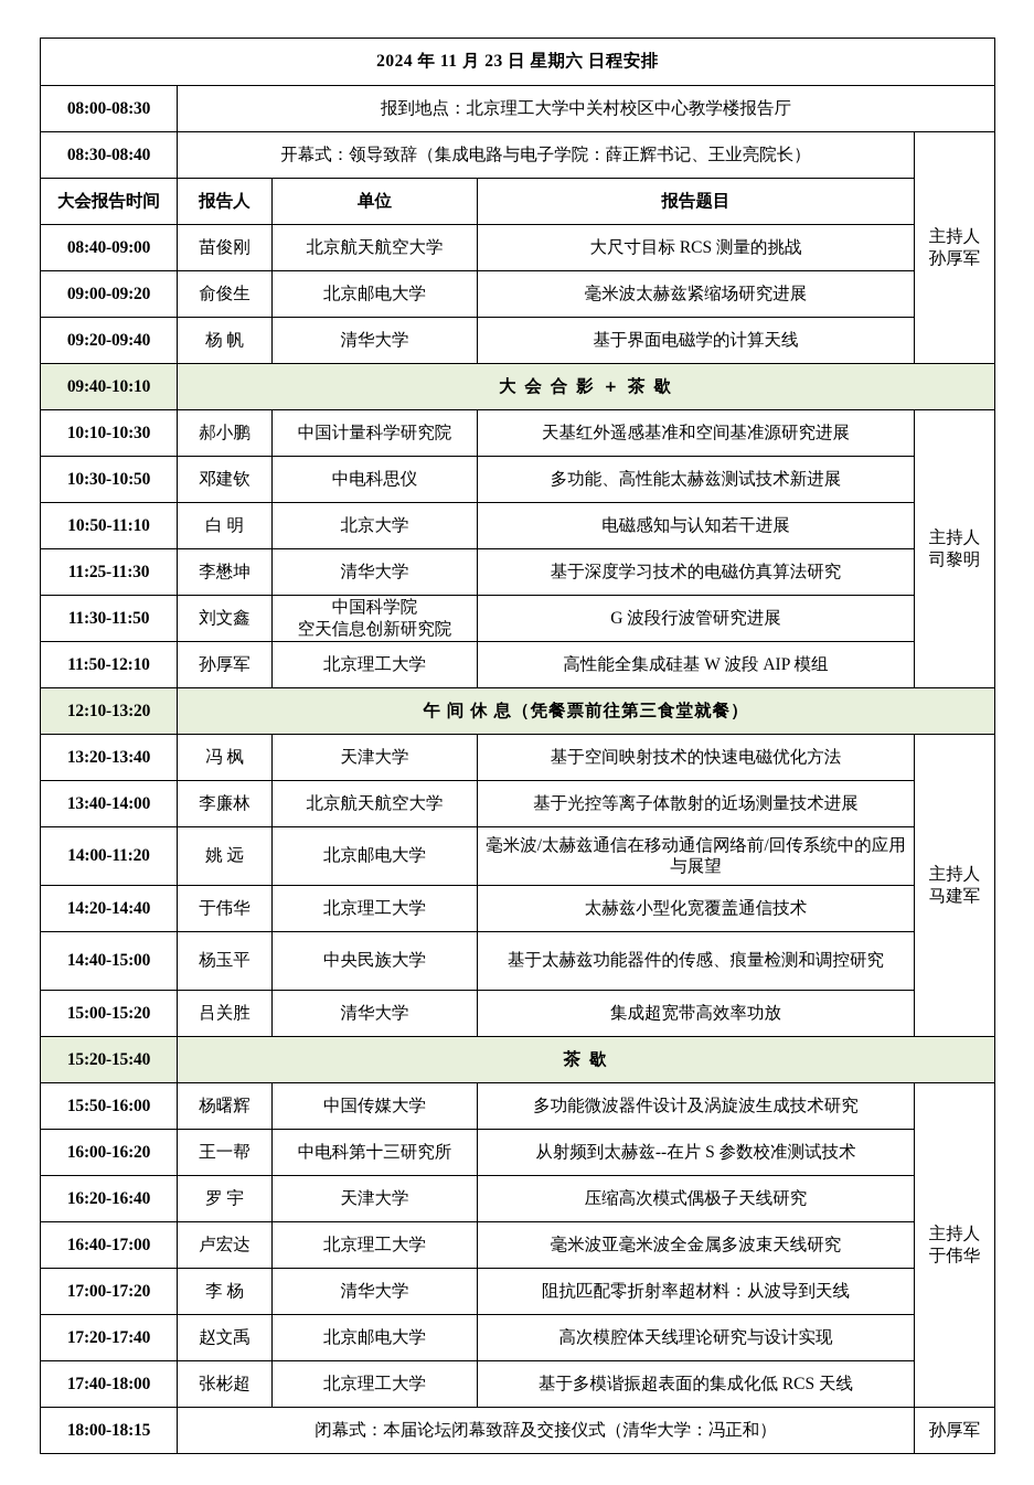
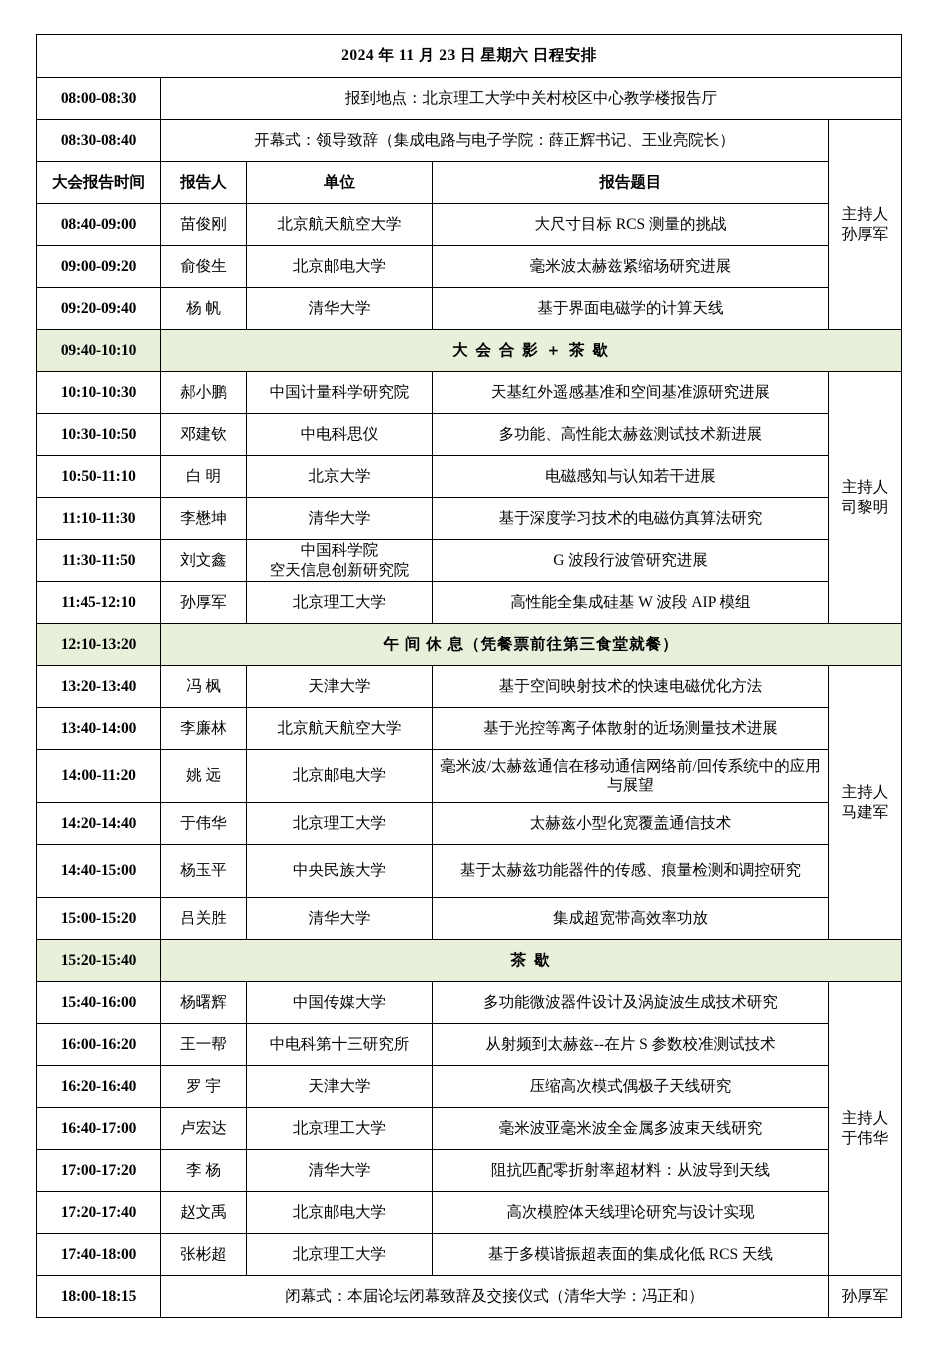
  2024 年 11 月 23 日 星期六 日程安排
  08:00-08:30	报到地点：北京理工大学中关村校区中心教学楼报告厅
  08:30-08:40	开幕式：领导致辞（集成电路与电子学院：薛正辉书记、王业亮院长）	主持人 孙厚军
  大会报告时间	报告人	单位	报告题目
  08:40-09:00	苗俊刚	北京航天航空大学	大尺寸目标 RCS 测量的挑战
  09:00-09:20	俞俊生	北京邮电大学	毫米波太赫兹紧缩场研究进展
  09:20-09:40	杨 帆	清华大学	基于界面电磁学的计算天线
  09:40-10:10	大 会 合 影 ＋ 茶 歇
  10:10-10:30	郝小鹏	中国计量科学研究院	天基红外遥感基准和空间基准源研究进展	主持人 司黎明
  10:30-10:50	邓建钦	中电科思仪	多功能、高性能太赫兹测试技术新进展
  10:50-11:10	白 明	北京大学	电磁感知与认知若干进展
- 11:25-11:30	李懋坤	清华大学	基于深度学习技术的电磁仿真算法研究
+ 11:10-11:30	李懋坤	清华大学	基于深度学习技术的电磁仿真算法研究
  11:30-11:50	刘文鑫	中国科学院 空天信息创新研究院	G 波段行波管研究进展
- 11:50-12:10	孙厚军	北京理工大学	高性能全集成硅基 W 波段 AIP 模组
+ 11:45-12:10	孙厚军	北京理工大学	高性能全集成硅基 W 波段 AIP 模组
  12:10-13:20	午 间 休 息（凭餐票前往第三食堂就餐）
  13:20-13:40	冯 枫	天津大学	基于空间映射技术的快速电磁优化方法	主持人 马建军
  13:40-14:00	李廉林	北京航天航空大学	基于光控等离子体散射的近场测量技术进展
  14:00-11:20	姚 远	北京邮电大学	毫米波/太赫兹通信在移动通信网络前/回传系统中的应用与展望
  14:20-14:40	于伟华	北京理工大学	太赫兹小型化宽覆盖通信技术
  14:40-15:00	杨玉平	中央民族大学	基于太赫兹功能器件的传感、痕量检测和调控研究
  15:00-15:20	吕关胜	清华大学	集成超宽带高效率功放
  15:20-15:40	茶 歇
- 15:50-16:00	杨曙辉	中国传媒大学	多功能微波器件设计及涡旋波生成技术研究	主持人 于伟华
+ 15:40-16:00	杨曙辉	中国传媒大学	多功能微波器件设计及涡旋波生成技术研究	主持人 于伟华
  16:00-16:20	王一帮	中电科第十三研究所	从射频到太赫兹--在片 S 参数校准测试技术
  16:20-16:40	罗 宇	天津大学	压缩高次模式偶极子天线研究
  16:40-17:00	卢宏达	北京理工大学	毫米波亚毫米波全金属多波束天线研究
  17:00-17:20	李 杨	清华大学	阻抗匹配零折射率超材料：从波导到天线
  17:20-17:40	赵文禹	北京邮电大学	高次模腔体天线理论研究与设计实现
  17:40-18:00	张彬超	北京理工大学	基于多模谐振超表面的集成化低 RCS 天线
  18:00-18:15	闭幕式：本届论坛闭幕致辞及交接仪式（清华大学：冯正和）	孙厚军
